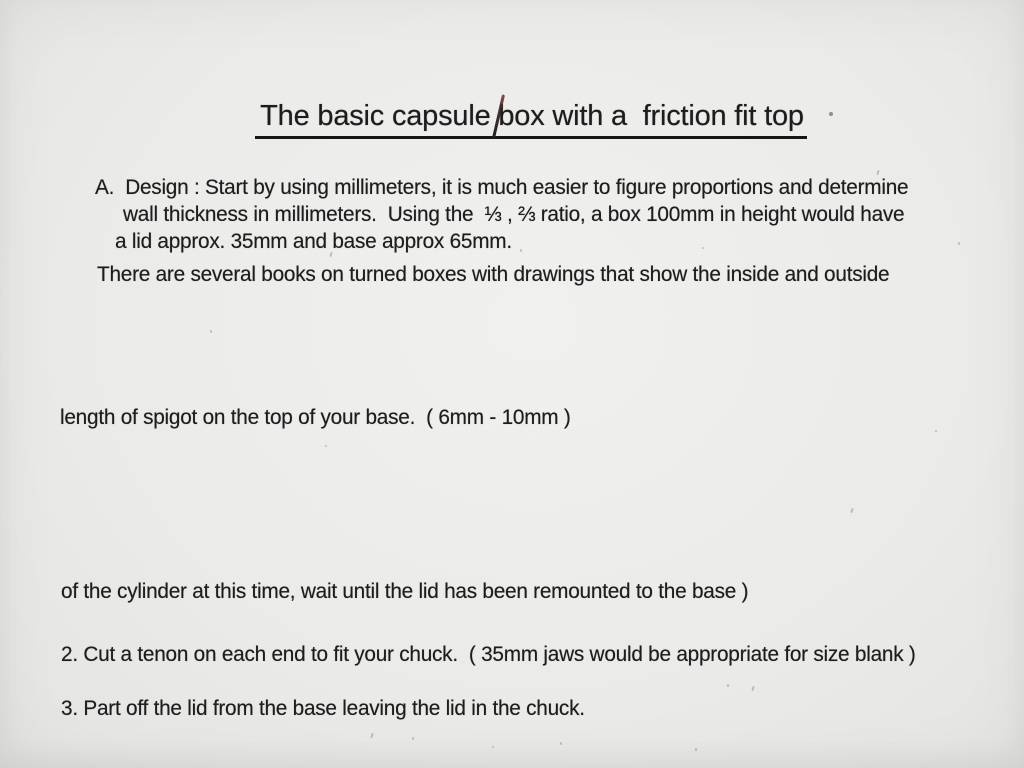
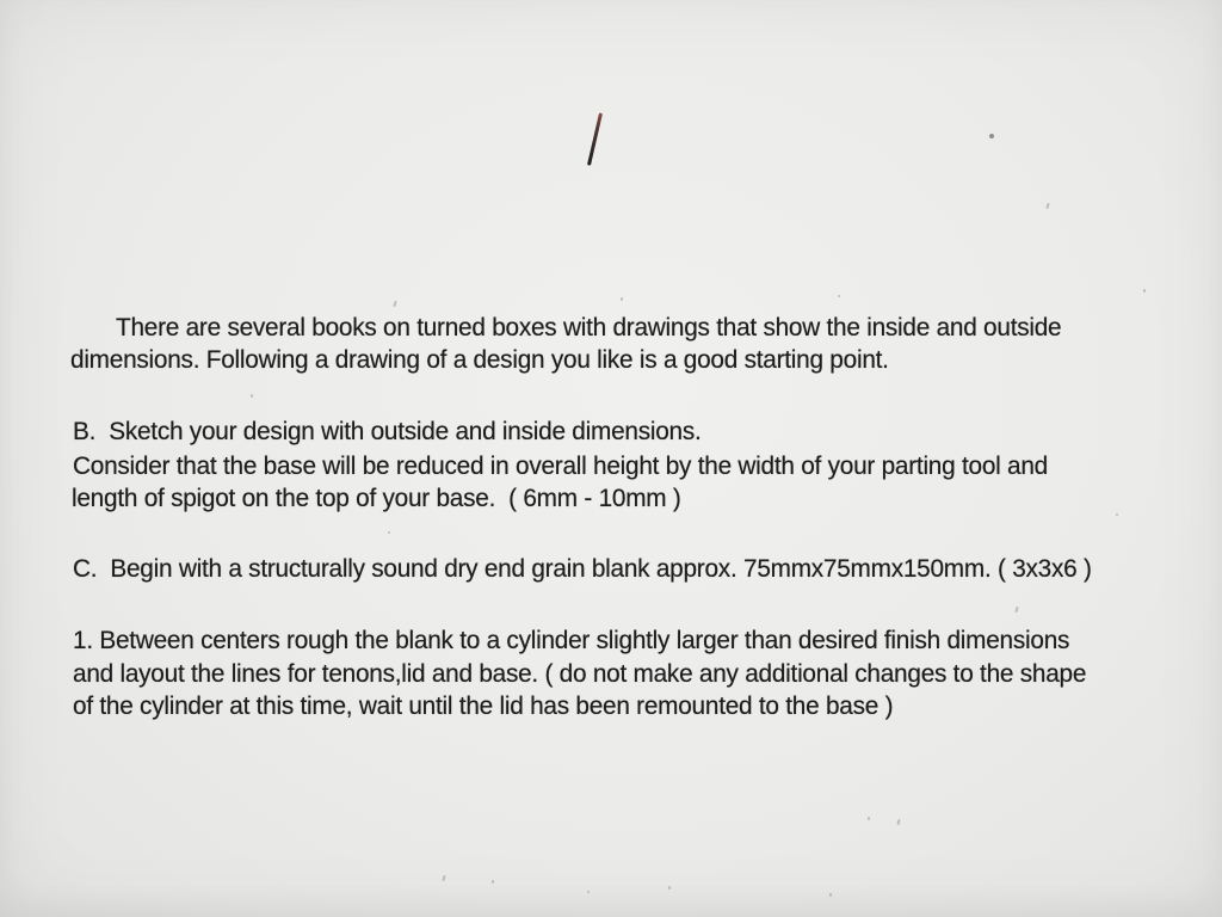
- The basic capsule box with a friction fit top
- A. Design : Start by using millimeters, it is much easier to figure proportions and determine
- wall thickness in millimeters. Using the ⅓ , ⅔ ratio, a box 100mm in height would have
- a lid approx. 35mm and base approx 65mm.
  There are several books on turned boxes with drawings that show the inside and outside
+ dimensions. Following a drawing of a design you like is a good starting point.
+ B. Sketch your design with outside and inside dimensions.
+ Consider that the base will be reduced in overall height by the width of your parting tool and
  length of spigot on the top of your base. ( 6mm - 10mm )
+ C. Begin with a structurally sound dry end grain blank approx. 75mmx75mmx150mm. ( 3x3x6 )
+ 1. Between centers rough the blank to a cylinder slightly larger than desired finish dimensions
+ and layout the lines for tenons,lid and base. ( do not make any additional changes to the shape
  of the cylinder at this time, wait until the lid has been remounted to the base )
- 2. Cut a tenon on each end to fit your chuck. ( 35mm jaws would be appropriate for size blank )
- 3. Part off the lid from the base leaving the lid in the chuck.
